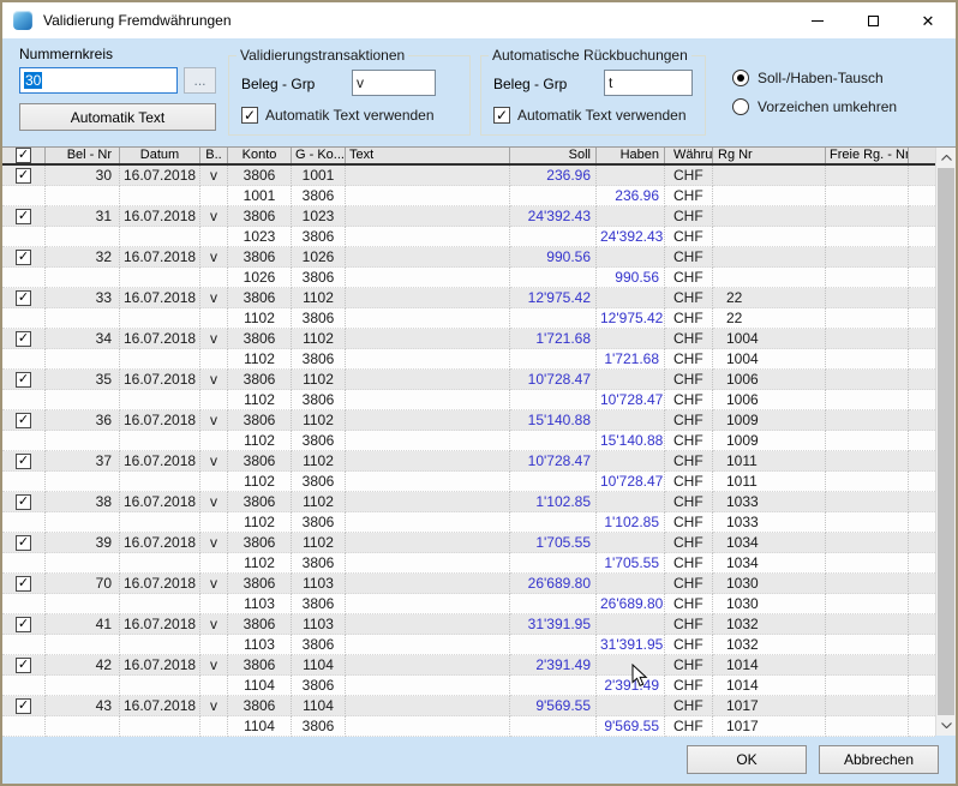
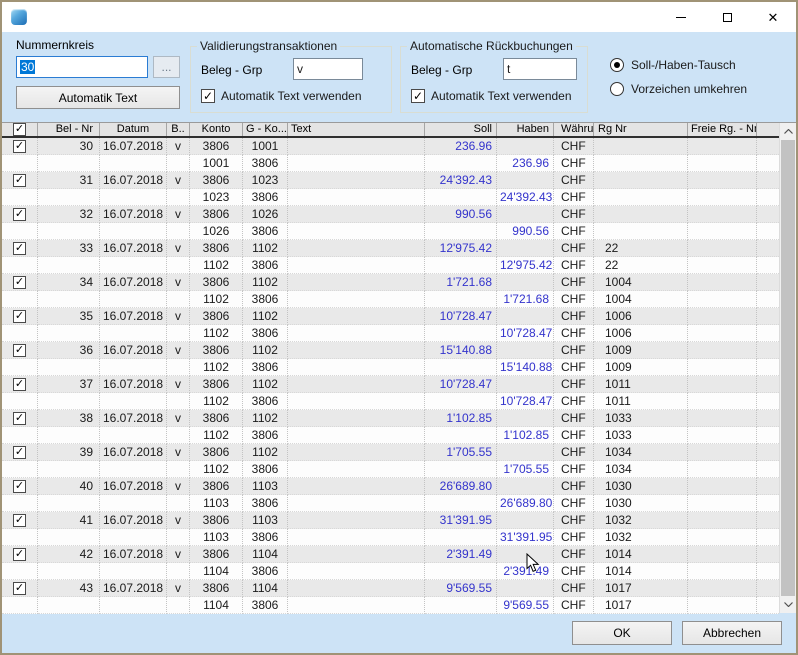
- Validierung Fremdwährungen
  ✕
  Nummernkreis
  30
  ...
  Automatik Text
  Validierungstransaktionen
  Beleg - Grp
  v
  ✓
  Automatik Text verwenden
  Automatische Rückbuchungen
  Beleg - Grp
  t
  ✓
  Automatik Text verwenden
  Soll-/Haben-Tausch
  Vorzeichen umkehren
  ✓
  Bel - Nr
  Datum
  B..
  Konto
  G - Ko...
  Text
  Soll
  Haben
  Rg Nr
  Freie Rg. - Nr
  ✓
  30
  16.07.2018
  v
  3806
  1001
  236.96
  CHF
  1001
  3806
  236.96
  CHF
  ✓
  31
  16.07.2018
  v
  3806
  1023
  24'392.43
  CHF
  1023
  3806
  24'392.43
  CHF
  ✓
  32
  16.07.2018
  v
  3806
  1026
  990.56
  CHF
  1026
  3806
  990.56
  CHF
  ✓
  33
  16.07.2018
  v
  3806
  1102
  12'975.42
  CHF
  22
  1102
  3806
  12'975.42
  CHF
  22
  ✓
  34
  16.07.2018
  v
  3806
  1102
  1'721.68
  CHF
  1004
  1102
  3806
  1'721.68
  CHF
  1004
  ✓
  35
  16.07.2018
  v
  3806
  1102
  10'728.47
  CHF
  1006
  1102
  3806
  10'728.47
  CHF
  1006
  ✓
  36
  16.07.2018
  v
  3806
  1102
  15'140.88
  CHF
  1009
  1102
  3806
  15'140.88
  CHF
  1009
  ✓
  37
  16.07.2018
  v
  3806
  1102
  10'728.47
  CHF
  1011
  1102
  3806
  10'728.47
  CHF
  1011
  ✓
  38
  16.07.2018
  v
  3806
  1102
  1'102.85
  CHF
  1033
  1102
  3806
  1'102.85
  CHF
  1033
  ✓
  39
  16.07.2018
  v
  3806
  1102
  1'705.55
  CHF
  1034
  1102
  3806
  1'705.55
  CHF
  1034
  ✓
- 70
+ 40
  16.07.2018
  v
  3806
  1103
  26'689.80
  CHF
  1030
  1103
  3806
  26'689.80
  CHF
  1030
  ✓
  41
  16.07.2018
  v
  3806
  1103
  31'391.95
  CHF
  1032
  1103
  3806
  31'391.95
  CHF
  1032
  ✓
  42
  16.07.2018
  v
  3806
  1104
  2'391.49
  CHF
  1014
  1104
  3806
  2'39149
  CHF
  1014
  ✓
  43
  16.07.2018
  v
  3806
  1104
  9'569.55
  CHF
  1017
  1104
  3806
  9'569.55
  CHF
  1017
  OK
  Abbrechen
